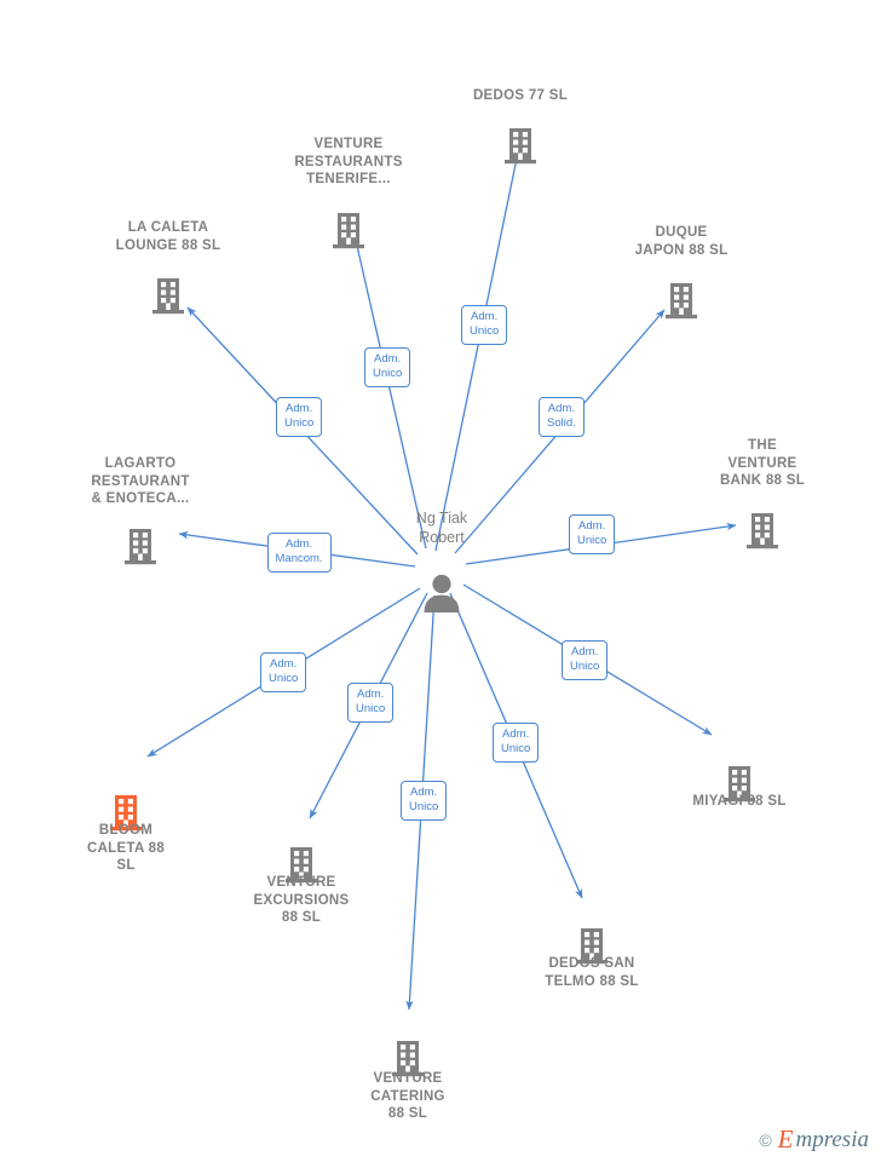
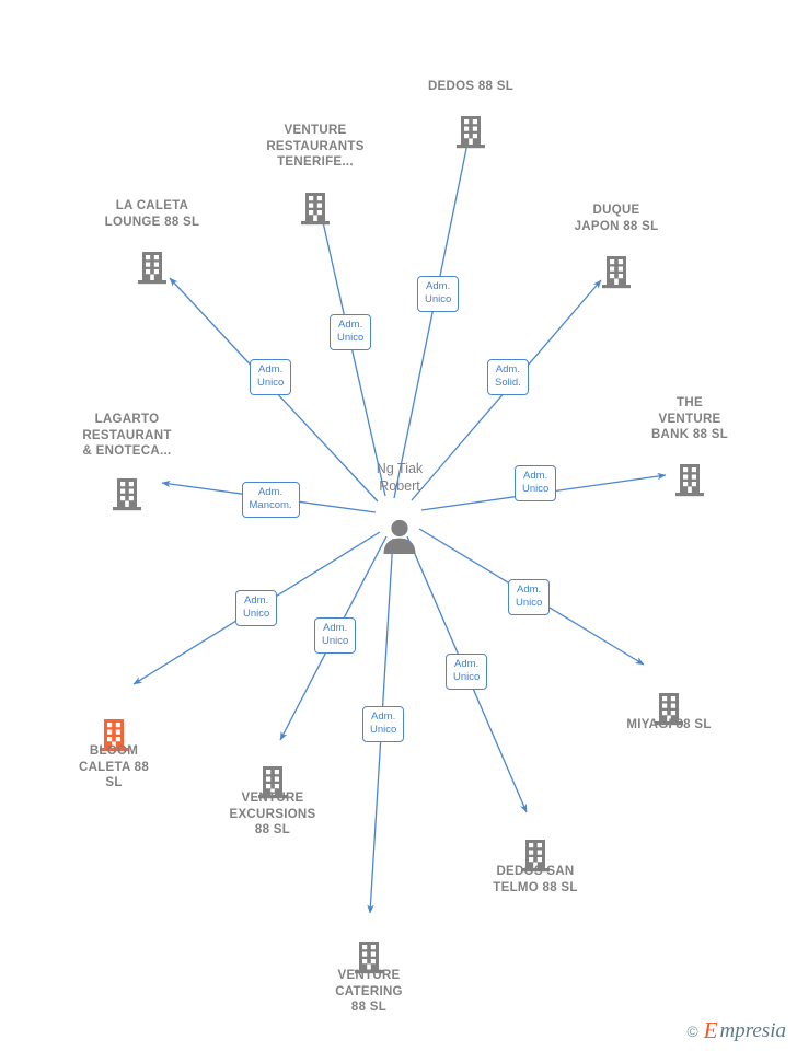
- DEDOS 77 SL
+ DEDOS 88 SL
  VENTURE
  RESTAURANTS
  TENERIFE...
  DUQUE
  JAPON 88 SL
  LA CALETA
  LOUNGE 88 SL
  THE
  VENTURE
  BANK 88 SL
  LAGARTO
  RESTAURANT
  & ENOTECA...
  MIYAGI 88 SL
  BLOOM
  CALETA 88
  SL
  VENTURE
  EXCURSIONS
  88 SL
  DEDOS SAN
  TELMO 88 SL
  VENTURE
  CATERING
  88 SL
  Ng Tiak
  Robert
  Adm.
  Unico
  Adm.
  Unico
  Adm.
  Solid.
  Adm.
  Unico
  Adm.
  Unico
  Adm.
  Mancom.
  Adm.
  Unico
  Adm.
  Unico
  Adm.
  Unico
  Adm.
  Unico
  Adm.
  Unico
  ©
  E
  mpresia
